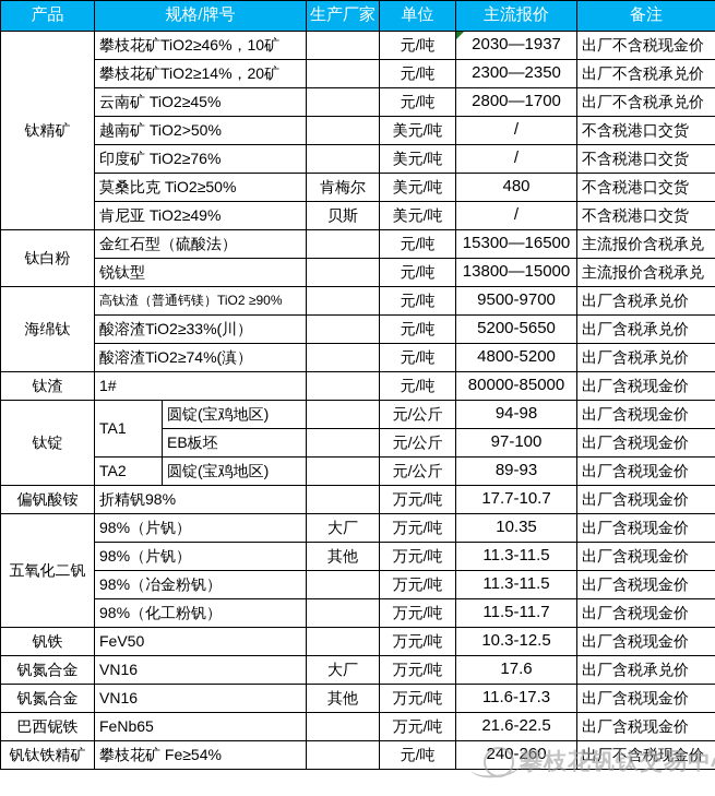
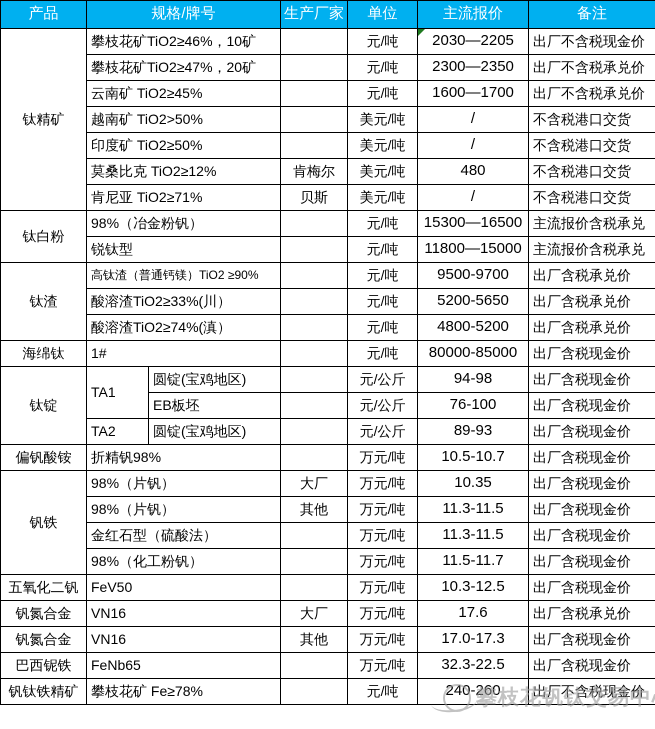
  产品	规格/牌号	生产厂家	单位	主流报价	备注
- 钛精矿	攀枝花矿TiO2≥46%，10矿		元/吨	2030—1937	出厂不含税现金价
+ 钛精矿	攀枝花矿TiO2≥46%，10矿		元/吨	2030—2205	出厂不含税现金价
- 攀枝花矿TiO2≥14%，20矿		元/吨	2300—2350	出厂不含税承兑价
+ 攀枝花矿TiO2≥47%，20矿		元/吨	2300—2350	出厂不含税承兑价
- 云南矿 TiO2≥45%		元/吨	2800—1700	出厂不含税承兑价
+ 云南矿 TiO2≥45%		元/吨	1600—1700	出厂不含税承兑价
  越南矿 TiO2>50%		美元/吨	/	不含税港口交货
- 印度矿 TiO2≥76%		美元/吨	/	不含税港口交货
+ 印度矿 TiO2≥50%		美元/吨	/	不含税港口交货
- 莫桑比克 TiO2≥50%	肯梅尔	美元/吨	480	不含税港口交货
+ 莫桑比克 TiO2≥12%	肯梅尔	美元/吨	480	不含税港口交货
- 肯尼亚 TiO2≥49%	贝斯	美元/吨	/	不含税港口交货
+ 肯尼亚 TiO2≥71%	贝斯	美元/吨	/	不含税港口交货
- 钛白粉	金红石型（硫酸法）		元/吨	15300—16500	主流报价含税承兑
+ 钛白粉	98%（冶金粉钒）		元/吨	15300—16500	主流报价含税承兑
- 锐钛型		元/吨	13800—15000	主流报价含税承兑
+ 锐钛型		元/吨	11800—15000	主流报价含税承兑
- 海绵钛	高钛渣（普通钙镁）TiO2 ≥90%		元/吨	9500-9700	出厂含税承兑价
+ 钛渣	高钛渣（普通钙镁）TiO2 ≥90%		元/吨	9500-9700	出厂含税承兑价
  酸溶渣TiO2≥33%(川）		元/吨	5200-5650	出厂含税承兑价
  酸溶渣TiO2≥74%(滇）		元/吨	4800-5200	出厂含税承兑价
- 钛渣	1#		元/吨	80000-85000	出厂含税现金价
+ 海绵钛	1#		元/吨	80000-85000	出厂含税现金价
  钛锭	TA1	圆锭(宝鸡地区)		元/公斤	94-98	出厂含税现金价
- EB板坯		元/公斤	97-100	出厂含税现金价
+ EB板坯		元/公斤	76-100	出厂含税现金价
  TA2	圆锭(宝鸡地区)		元/公斤	89-93	出厂含税现金价
- 偏钒酸铵	折精钒98%		万元/吨	17.7-10.7	出厂含税现金价
+ 偏钒酸铵	折精钒98%		万元/吨	10.5-10.7	出厂含税现金价
- 五氧化二钒	98%（片钒）	大厂	万元/吨	10.35	出厂含税现金价
+ 钒铁	98%（片钒）	大厂	万元/吨	10.35	出厂含税现金价
  98%（片钒）	其他	万元/吨	11.3-11.5	出厂含税现金价
- 98%（冶金粉钒）		万元/吨	11.3-11.5	出厂含税现金价
+ 金红石型（硫酸法）		万元/吨	11.3-11.5	出厂含税现金价
  98%（化工粉钒）		万元/吨	11.5-11.7	出厂含税现金价
- 钒铁	FeV50		万元/吨	10.3-12.5	出厂含税现金价
+ 五氧化二钒	FeV50		万元/吨	10.3-12.5	出厂含税现金价
  钒氮合金	VN16	大厂	万元/吨	17.6	出厂含税承兑价
- 钒氮合金	VN16	其他	万元/吨	11.6-17.3	出厂含税现金价
+ 钒氮合金	VN16	其他	万元/吨	17.0-17.3	出厂含税现金价
- 巴西铌铁	FeNb65		万元/吨	21.6-22.5	出厂含税现金价
+ 巴西铌铁	FeNb65		万元/吨	32.3-22.5	出厂含税现金价
- 钒钛铁精矿	攀枝花矿 Fe≥54%		元/吨	240-260	出厂不含税现金价
+ 钒钛铁精矿	攀枝花矿 Fe≥78%		元/吨	240-260	出厂不含税现金价
  攀枝花钒钛交易中
